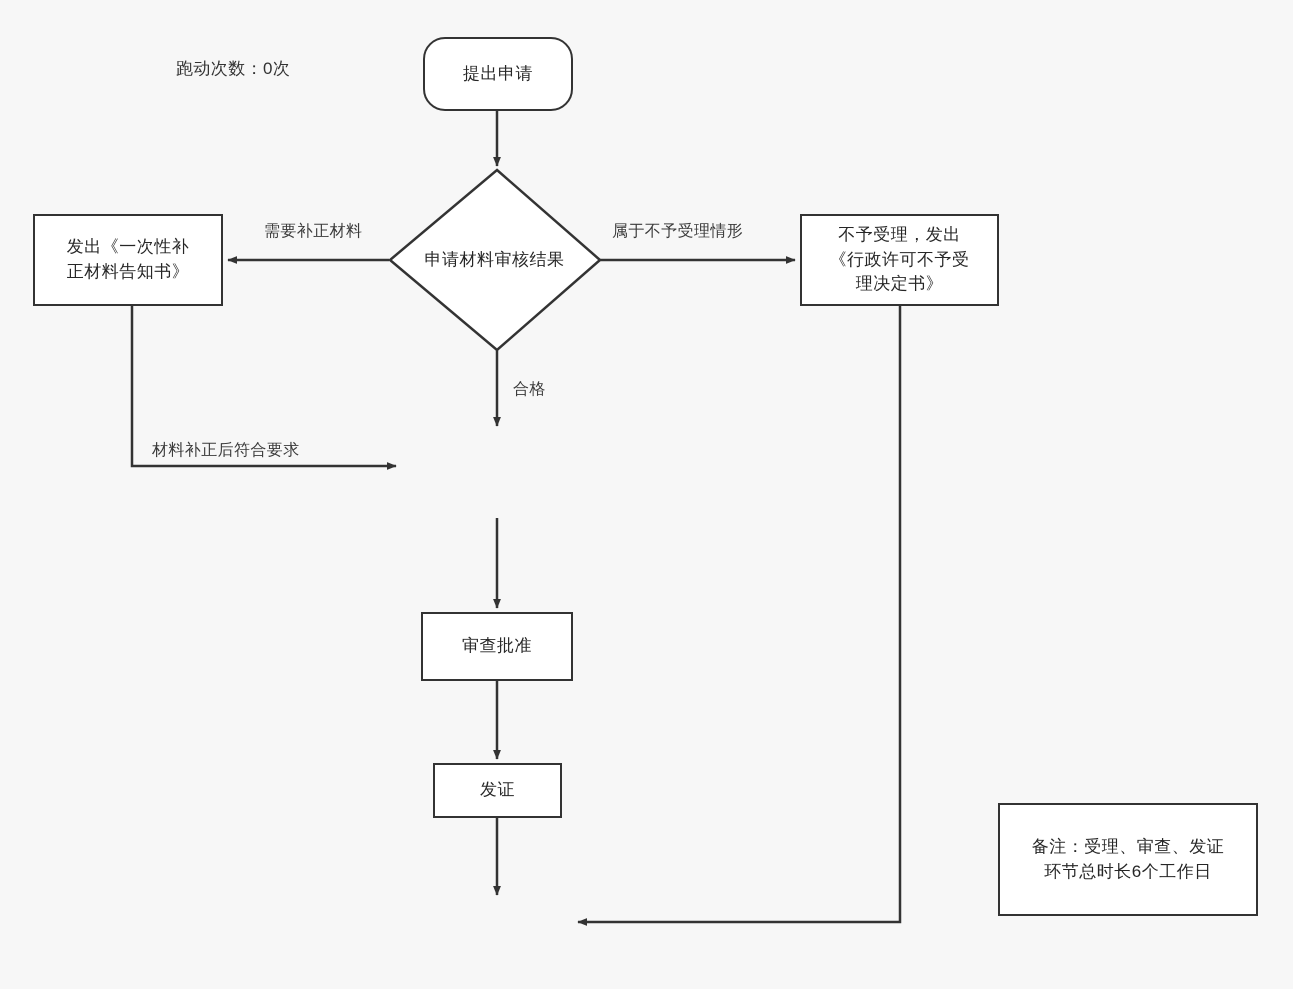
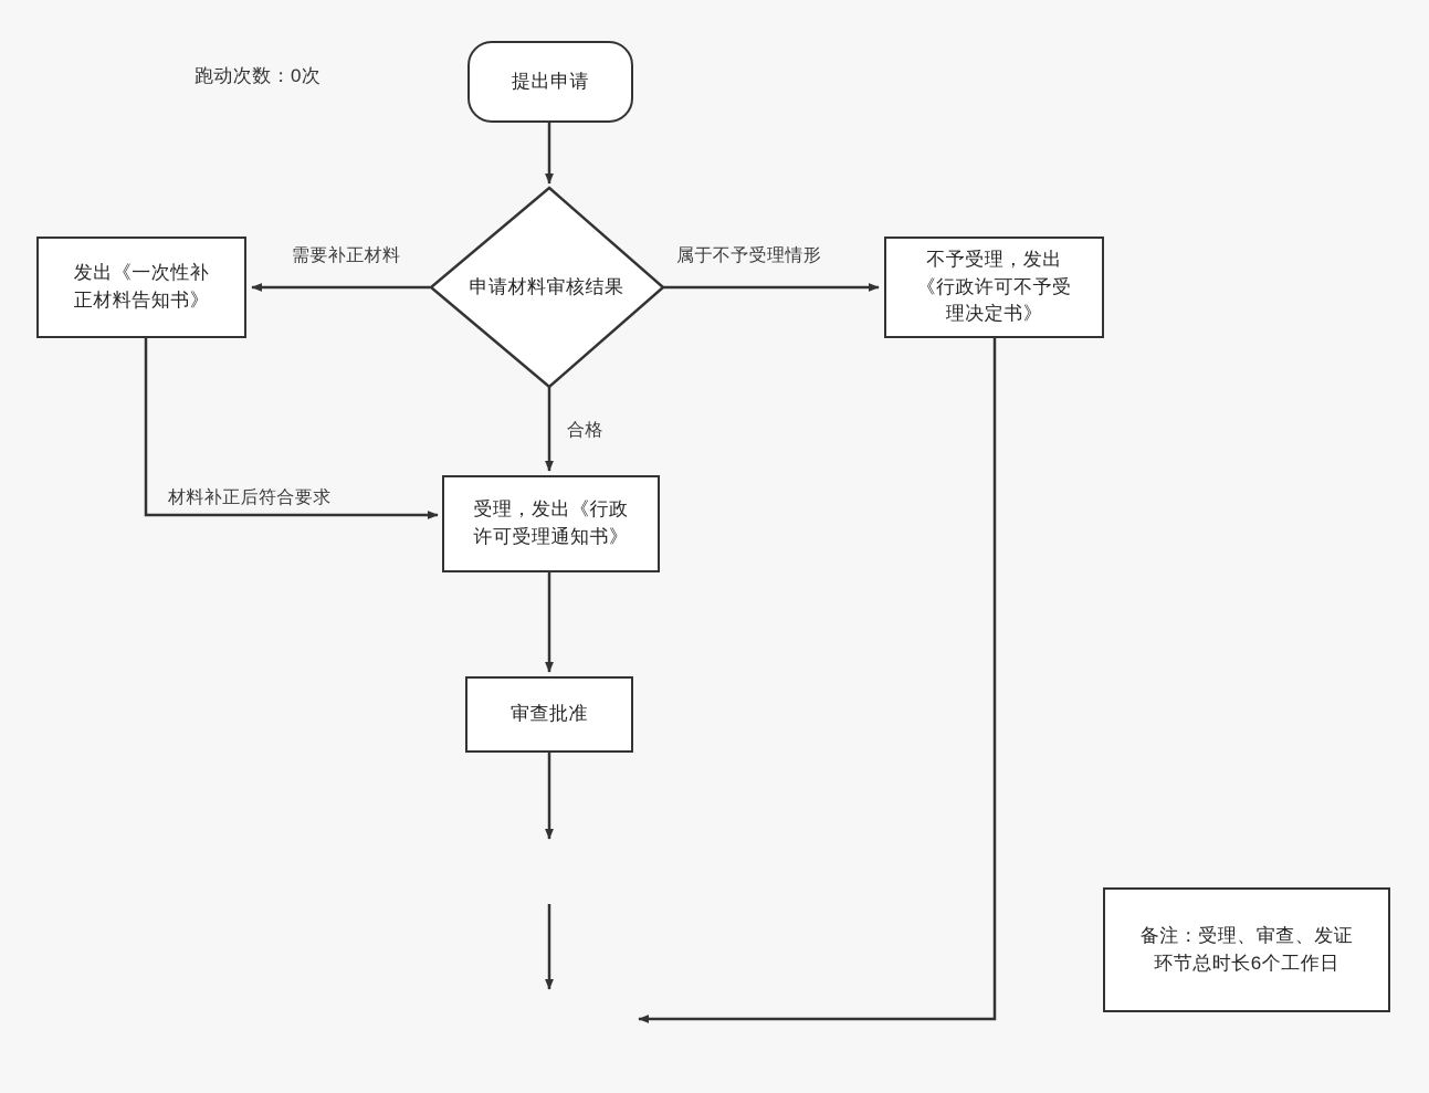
  跑动次数：0次
  提出申请
  申请材料审核结果
  发出《一次性补
  正材料告知书》
  不予受理，发出
  《行政许可不予受
  理决定书》
+ 受理，发出《行政
+ 许可受理通知书》
  审查批准
- 发证
  备注：受理、审查、发证
  环节总时长6个工作日
  需要补正材料
  属于不予受理情形
  合格
  材料补正后符合要求
